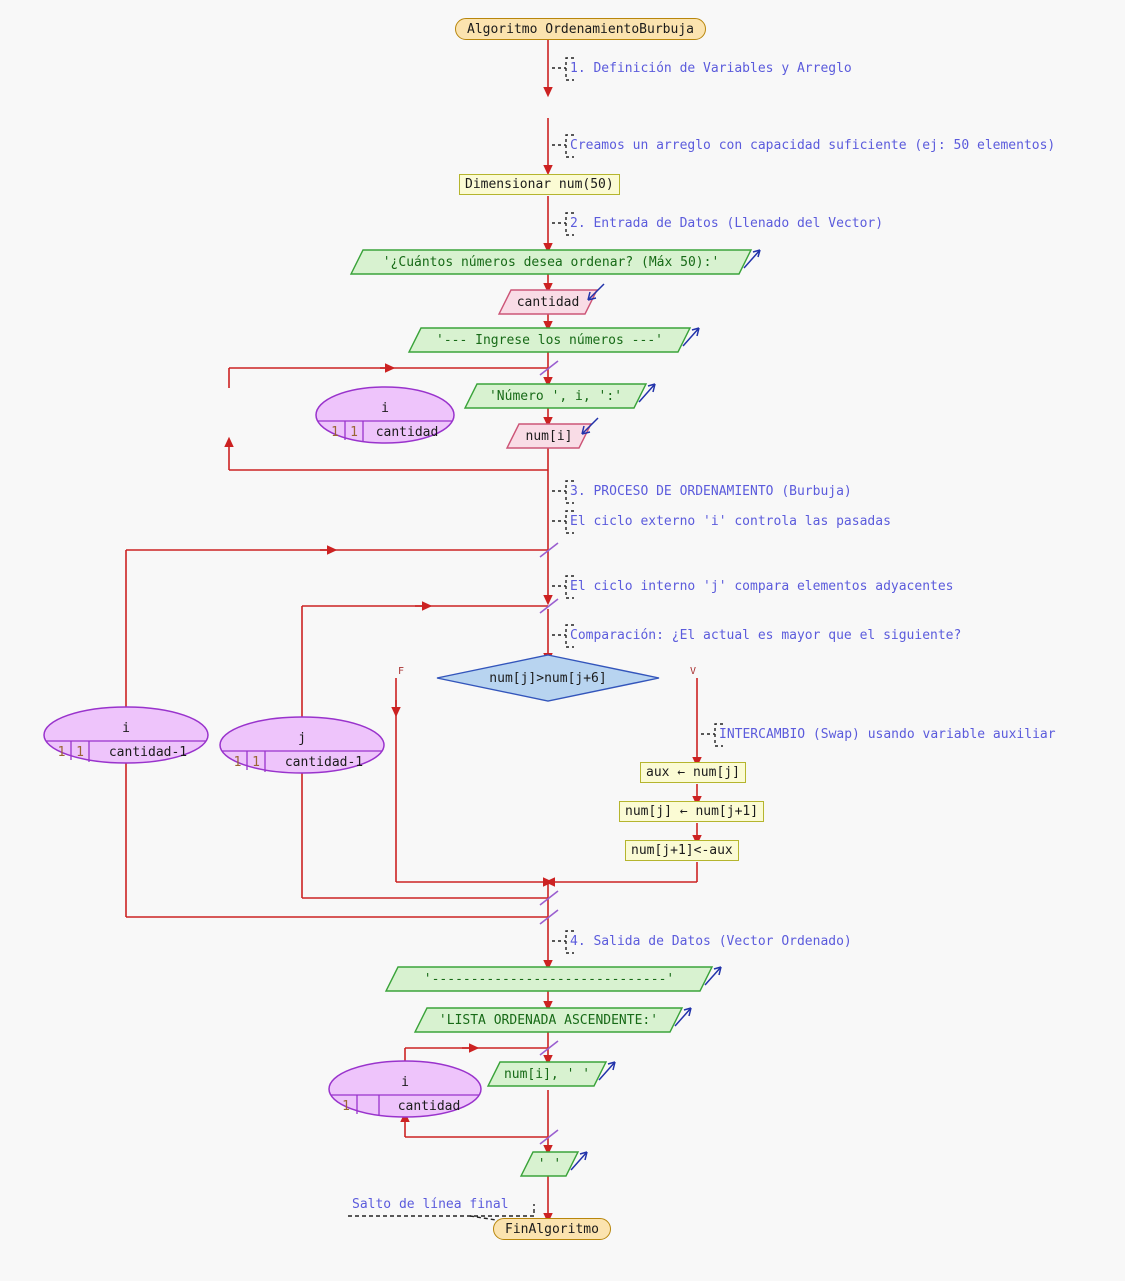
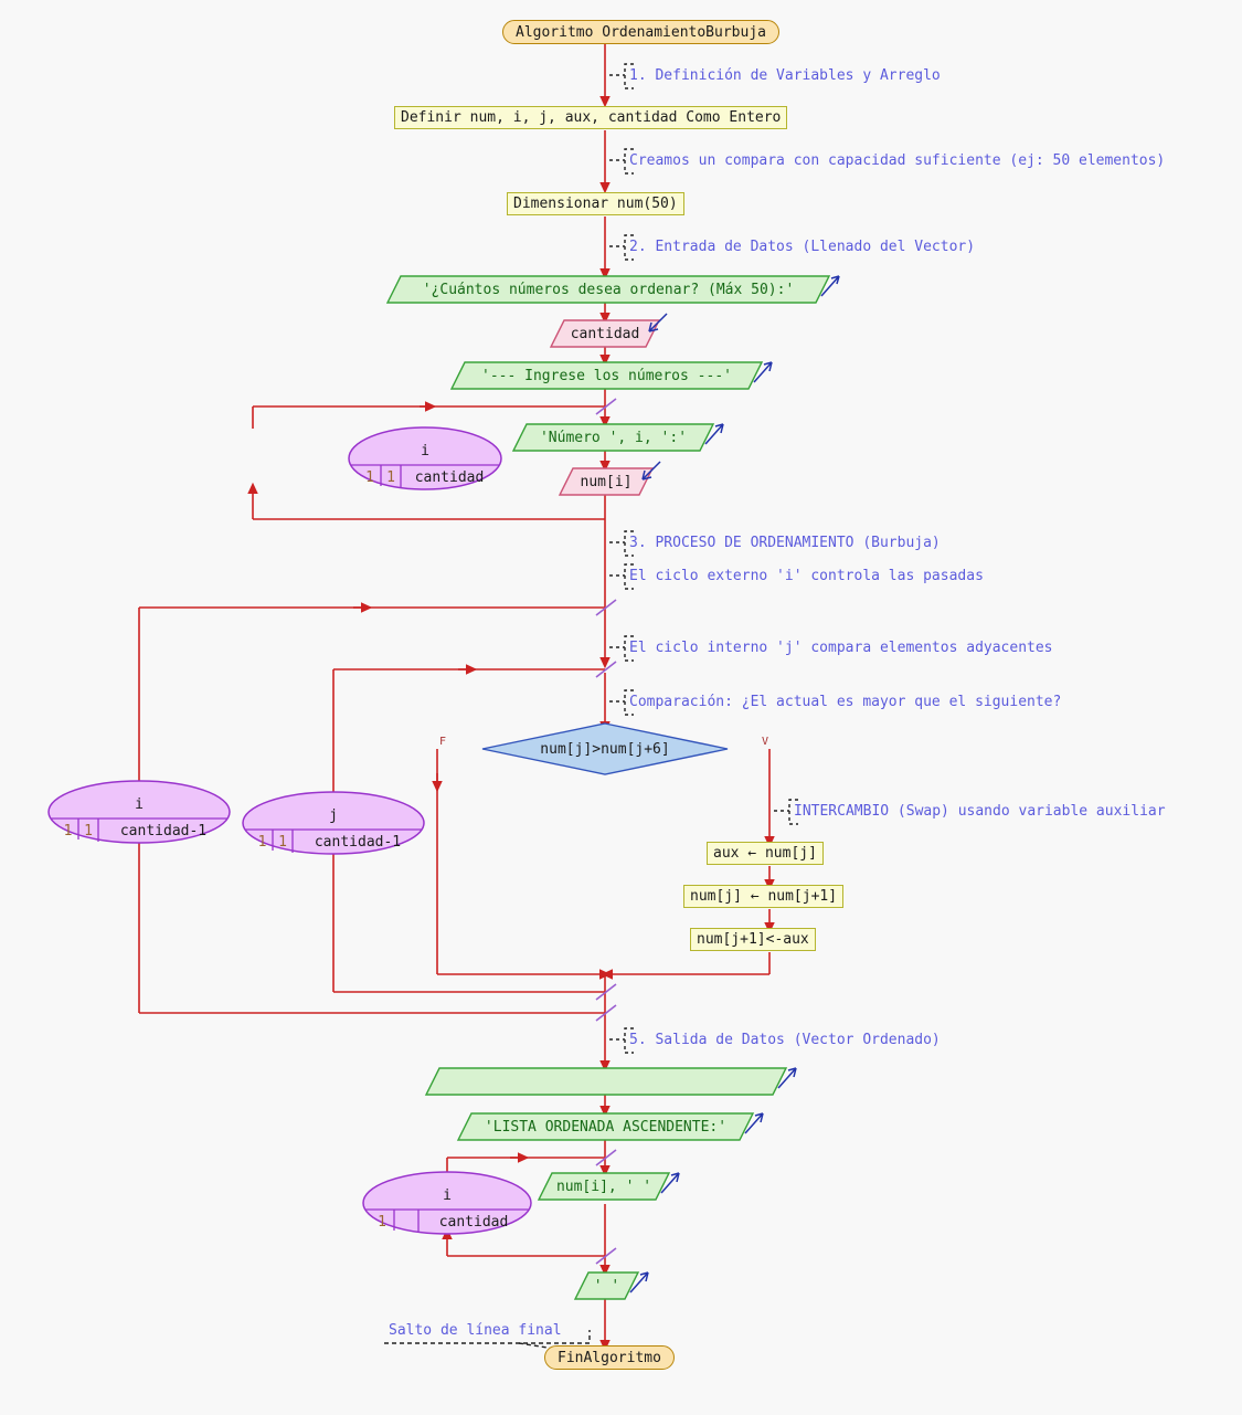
  Algoritmo OrdenamientoBurbuja
+ Definir num, i, j, aux, cantidad Como Entero
  Dimensionar num(50)
  '¿Cuántos números desea ordenar? (Máx 50):'
  cantidad
  '--- Ingrese los números ---'
  'Número ', i, ':'
  num[i]
  num[j]>num[j+6]
  F
  V
  aux ← num[j]
  num[j] ← num[j+1]
  num[j+1]<-aux
- '------------------------------'
  'LISTA ORDENADA ASCENDENTE:'
  num[i], ' '
  ' '
  FinAlgoritmo
  i
  1
  1
  cantidad
  i
  1
  1
  cantidad-1
  j
  1
  1
  cantidad-1
  i
  1
  cantidad
  1. Definición de Variables y Arreglo
- Creamos un arreglo con capacidad suficiente (ej: 50 elementos)
+ Creamos un compara con capacidad suficiente (ej: 50 elementos)
  2. Entrada de Datos (Llenado del Vector)
  3. PROCESO DE ORDENAMIENTO (Burbuja)
  El ciclo externo 'i' controla las pasadas
  El ciclo interno 'j' compara elementos adyacentes
  Comparación: ¿El actual es mayor que el siguiente?
  INTERCAMBIO (Swap) usando variable auxiliar
- 4. Salida de Datos (Vector Ordenado)
+ 5. Salida de Datos (Vector Ordenado)
  Salto de línea final
